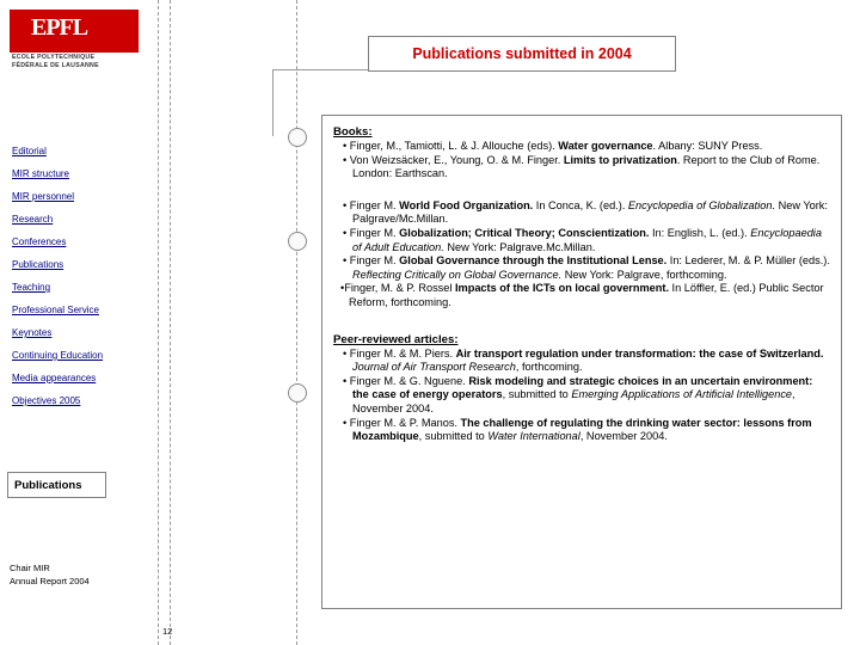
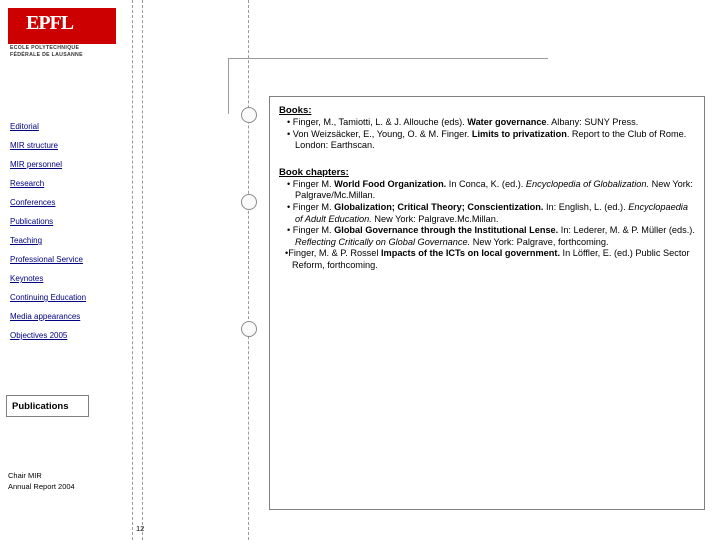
  EPFL
- Publications submitted in 2004
  Editorial
  MIR structure
  MIR personnel
  Research
  Conferences
  Publications
  Teaching
  Professional Service
  Keynotes
  Continuing Education
  Media appearances
  Objectives 2005
  Publications
  Chair MIR
  Annual Report 2004
  12
  Books:
  • Finger, M., Tamiotti, L. & J. Allouche (eds). Water governance. Albany: SUNY Press.
  • Von Weizsäcker, E., Young, O. & M. Finger. Limits to privatization. Report to the Club of Rome. London: Earthscan.
+ Book chapters:
  • Finger M. World Food Organization. In Conca, K. (ed.). Encyclopedia of Globalization. New York: Palgrave/Mc.Millan.
  • Finger M. Globalization; Critical Theory; Conscientization. In: English, L. (ed.). Encyclopaedia of Adult Education. New York: Palgrave.Mc.Millan.
  • Finger M. Global Governance through the Institutional Lense. In: Lederer, M. & P. Müller (eds.). Reflecting Critically on Global Governance. New York: Palgrave, forthcoming.
  •Finger, M. & P. Rossel Impacts of the ICTs on local government. In Löffler, E. (ed.) Public Sector Reform, forthcoming.
- Peer-reviewed articles:
- • Finger M. & M. Piers. Air transport regulation under transformation: the case of Switzerland. Journal of Air Transport Research, forthcoming.
- • Finger M. & G. Nguene. Risk modeling and strategic choices in an uncertain environment: the case of energy operators, submitted to Emerging Applications of Artificial Intelligence, November 2004.
- • Finger M. & P. Manos. The challenge of regulating the drinking water sector: lessons from Mozambique, submitted to Water International, November 2004.
